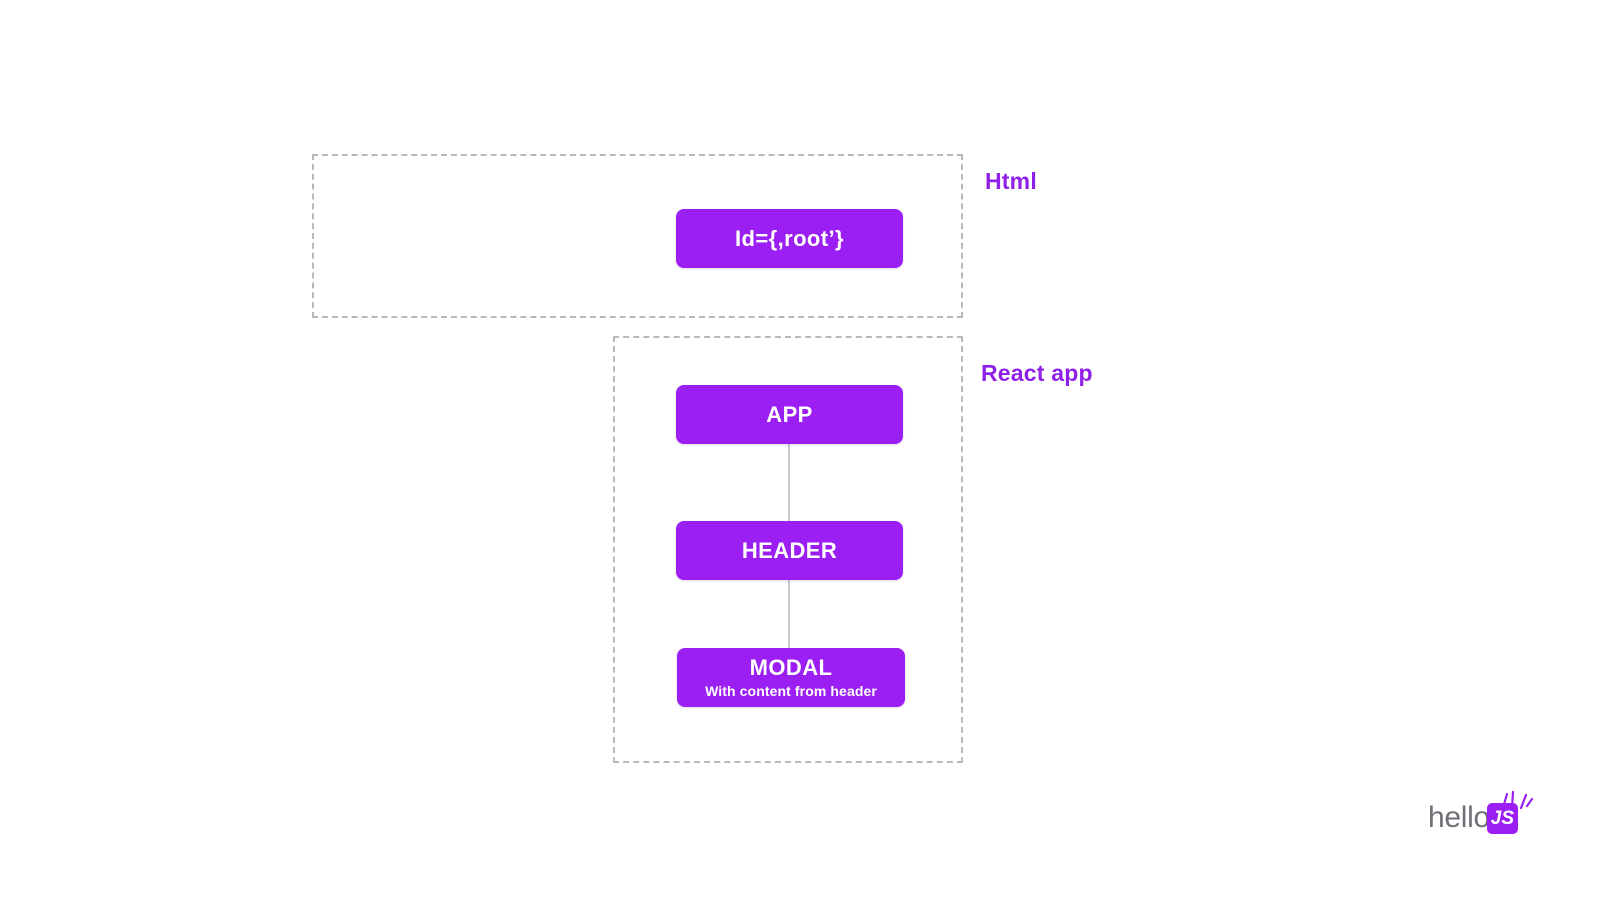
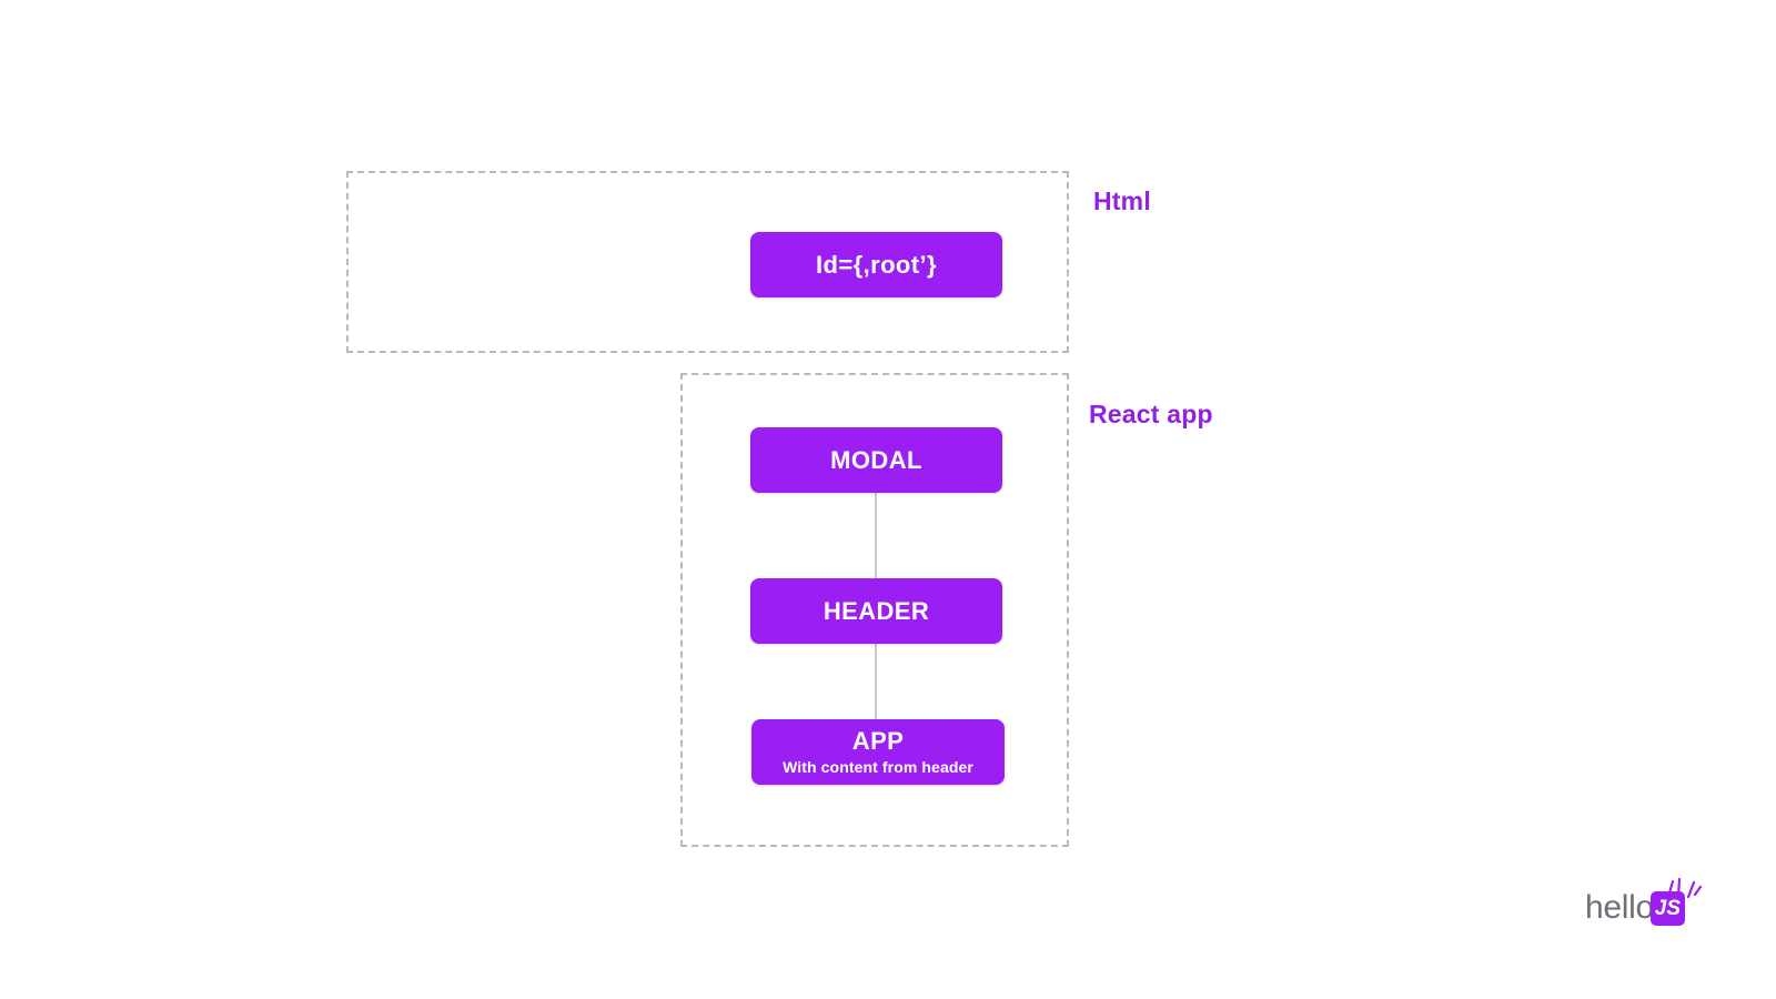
  Html
  React app
  Id={,root’}
- APP
+ MODAL
  HEADER
- MODAL
+ APP
  With content from header
  hello
  JS
